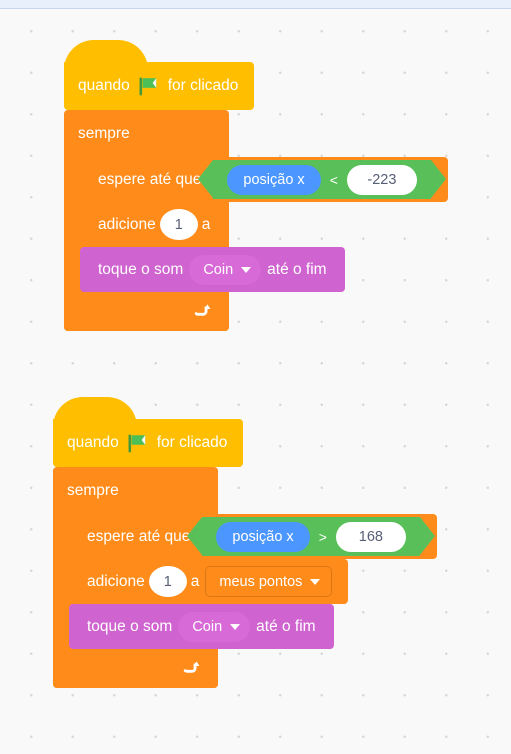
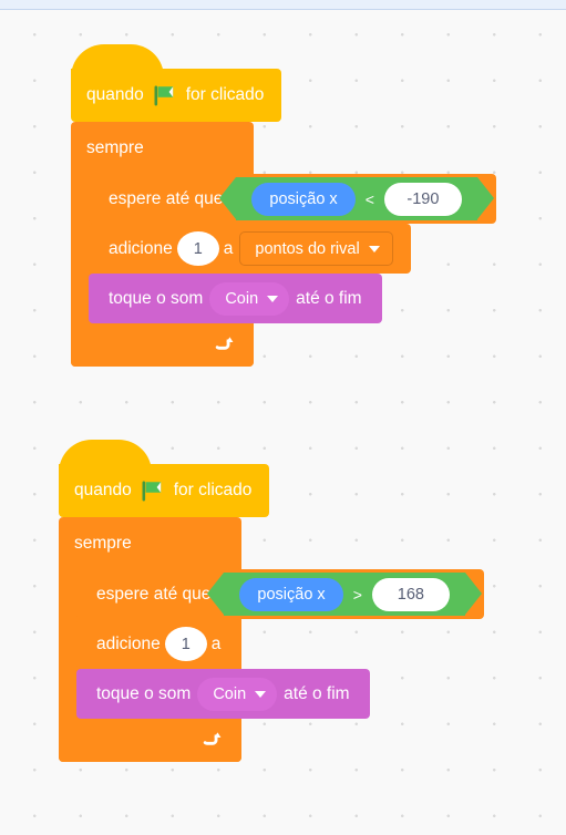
  quando
  for clicado
  sempre
  espere até que
  posição x
  <
- -223
+ -190
  adicione
  1
  a
+ pontos do rival
  toque o som
  Coin
  até o fim
  quando
  for clicado
  sempre
  espere até que
  posição x
  >
  168
  adicione
  1
  a
- meus pontos
  toque o som
  Coin
  até o fim
